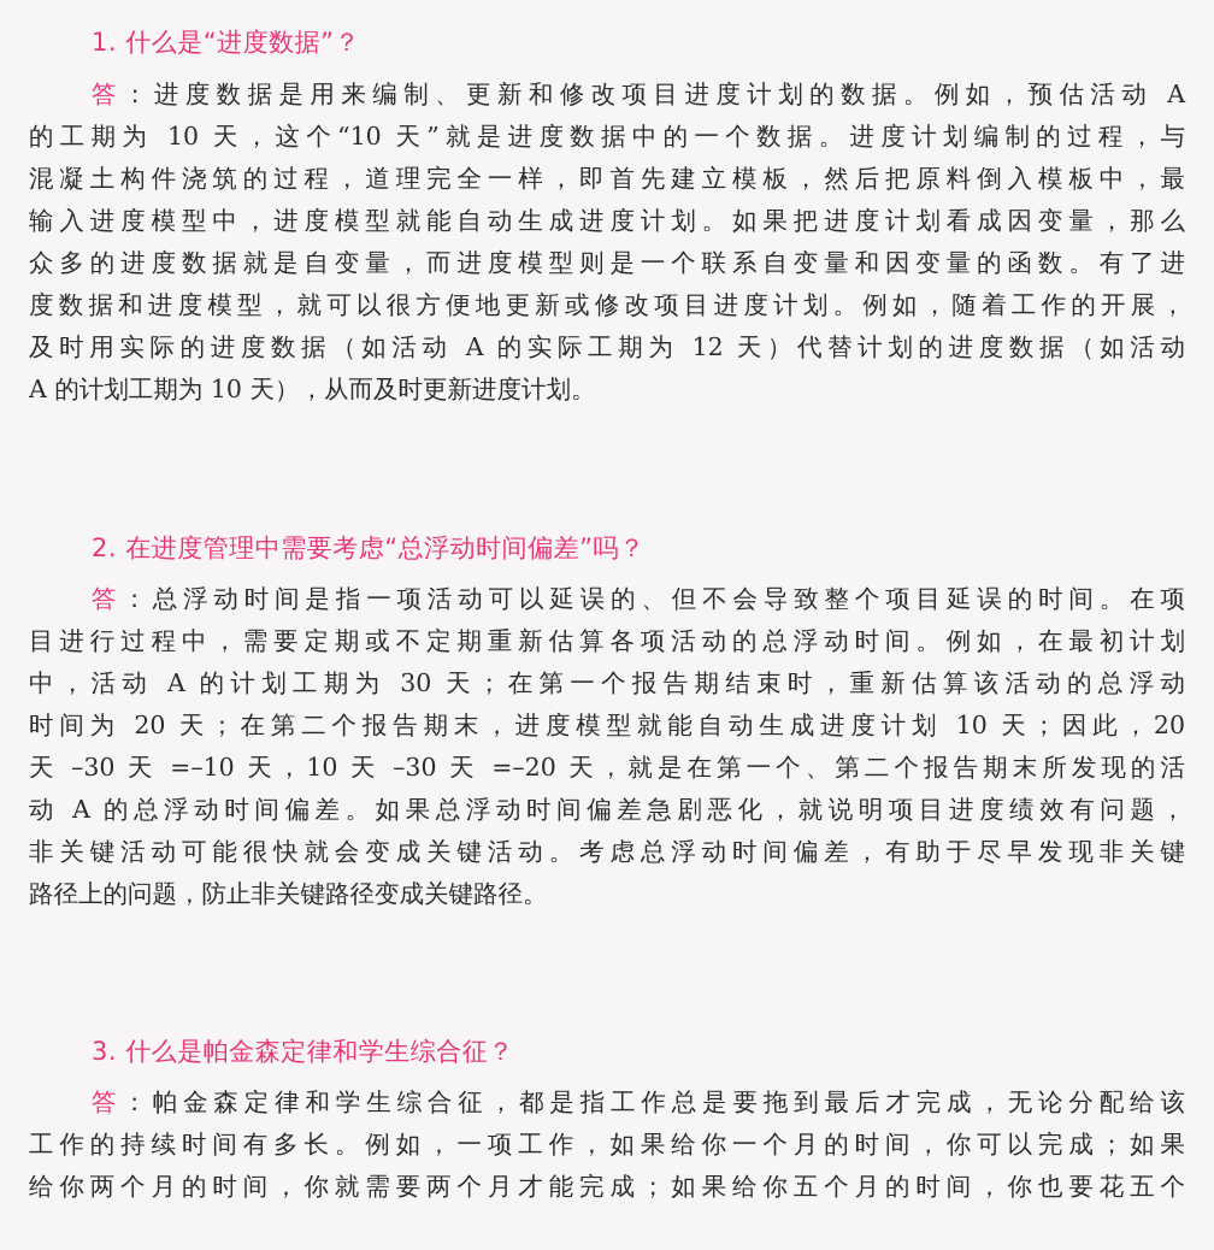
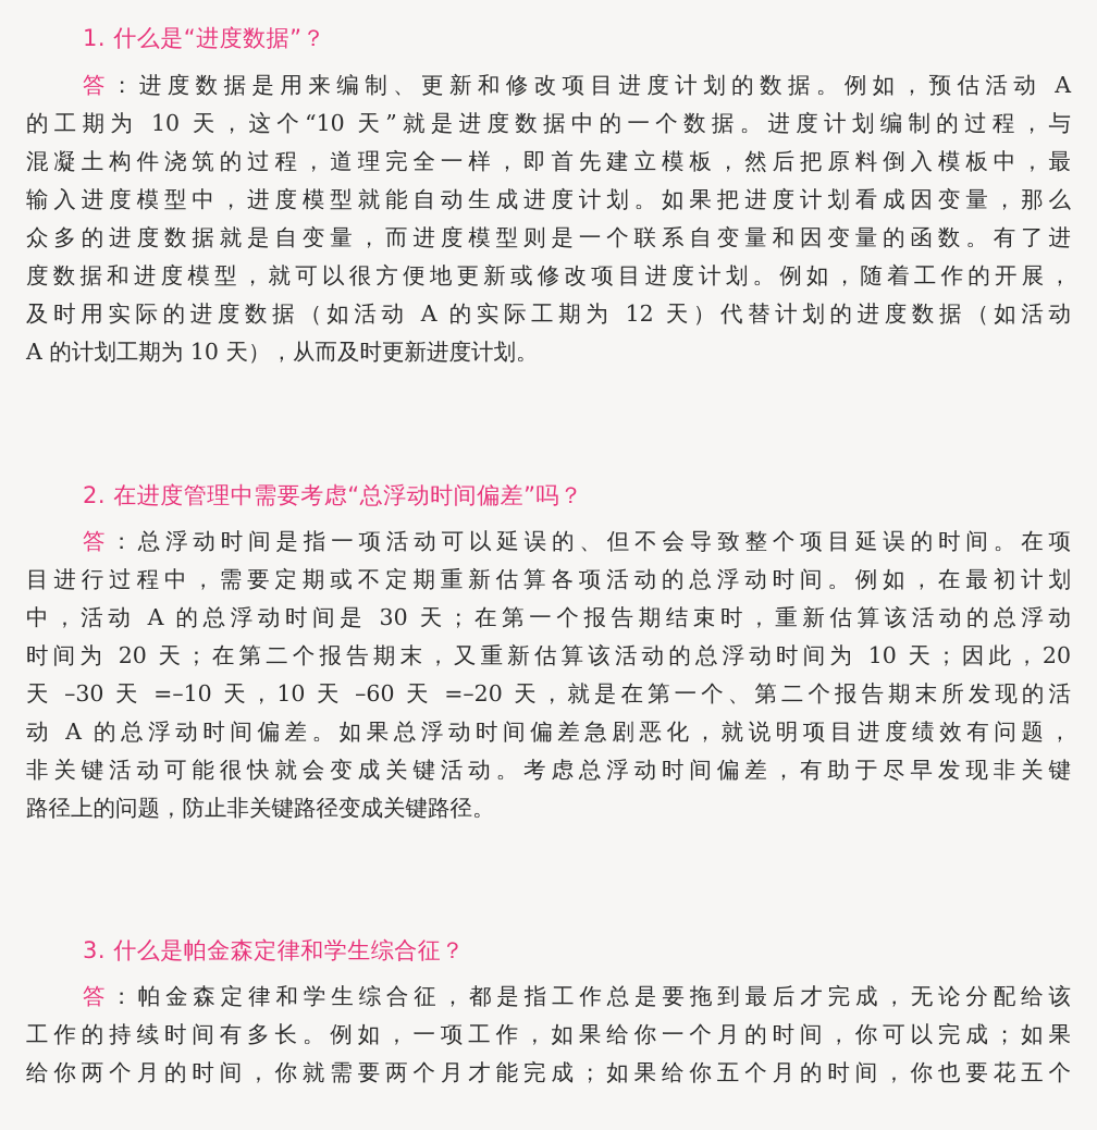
  1. 什么是“进度数据”？
  答：进度数据是用来编制、更新和修改项目进度计划的数据。例如，预估活动 A
  的工期为 10 天，这个“10 天”就是进度数据中的一个数据。进度计划编制的过程，与
  混凝土构件浇筑的过程，道理完全一样，即首先建立模板，然后把原料倒入模板中，最
  输入进度模型中，进度模型就能自动生成进度计划。如果把进度计划看成因变量，那么
  众多的进度数据就是自变量，而进度模型则是一个联系自变量和因变量的函数。有了进
  度数据和进度模型，就可以很方便地更新或修改项目进度计划。例如，随着工作的开展，
  及时用实际的进度数据（如活动 A 的实际工期为 12 天）代替计划的进度数据（如活动
  A 的计划工期为 10 天），从而及时更新进度计划。
  2. 在进度管理中需要考虑“总浮动时间偏差”吗？
  答：总浮动时间是指一项活动可以延误的、但不会导致整个项目延误的时间。在项
  目进行过程中，需要定期或不定期重新估算各项活动的总浮动时间。例如，在最初计划
- 中，活动 A 的计划工期为 30 天；在第一个报告期结束时，重新估算该活动的总浮动
+ 中，活动 A 的总浮动时间是 30 天；在第一个报告期结束时，重新估算该活动的总浮动
- 时间为 20 天；在第二个报告期末，进度模型就能自动生成进度计划 10 天；因此，20
+ 时间为 20 天；在第二个报告期末，又重新估算该活动的总浮动时间为 10 天；因此，20
- 天 –30 天 =–10 天，10 天 –30 天 =–20 天，就是在第一个、第二个报告期末所发现的活
+ 天 –30 天 =–10 天，10 天 –60 天 =–20 天，就是在第一个、第二个报告期末所发现的活
  动 A 的总浮动时间偏差。如果总浮动时间偏差急剧恶化，就说明项目进度绩效有问题，
  非关键活动可能很快就会变成关键活动。考虑总浮动时间偏差，有助于尽早发现非关键
  路径上的问题，防止非关键路径变成关键路径。
  3. 什么是帕金森定律和学生综合征？
  答：帕金森定律和学生综合征，都是指工作总是要拖到最后才完成，无论分配给该
  工作的持续时间有多长。例如，一项工作，如果给你一个月的时间，你可以完成；如果
  给你两个月的时间，你就需要两个月才能完成；如果给你五个月的时间，你也要花五个
